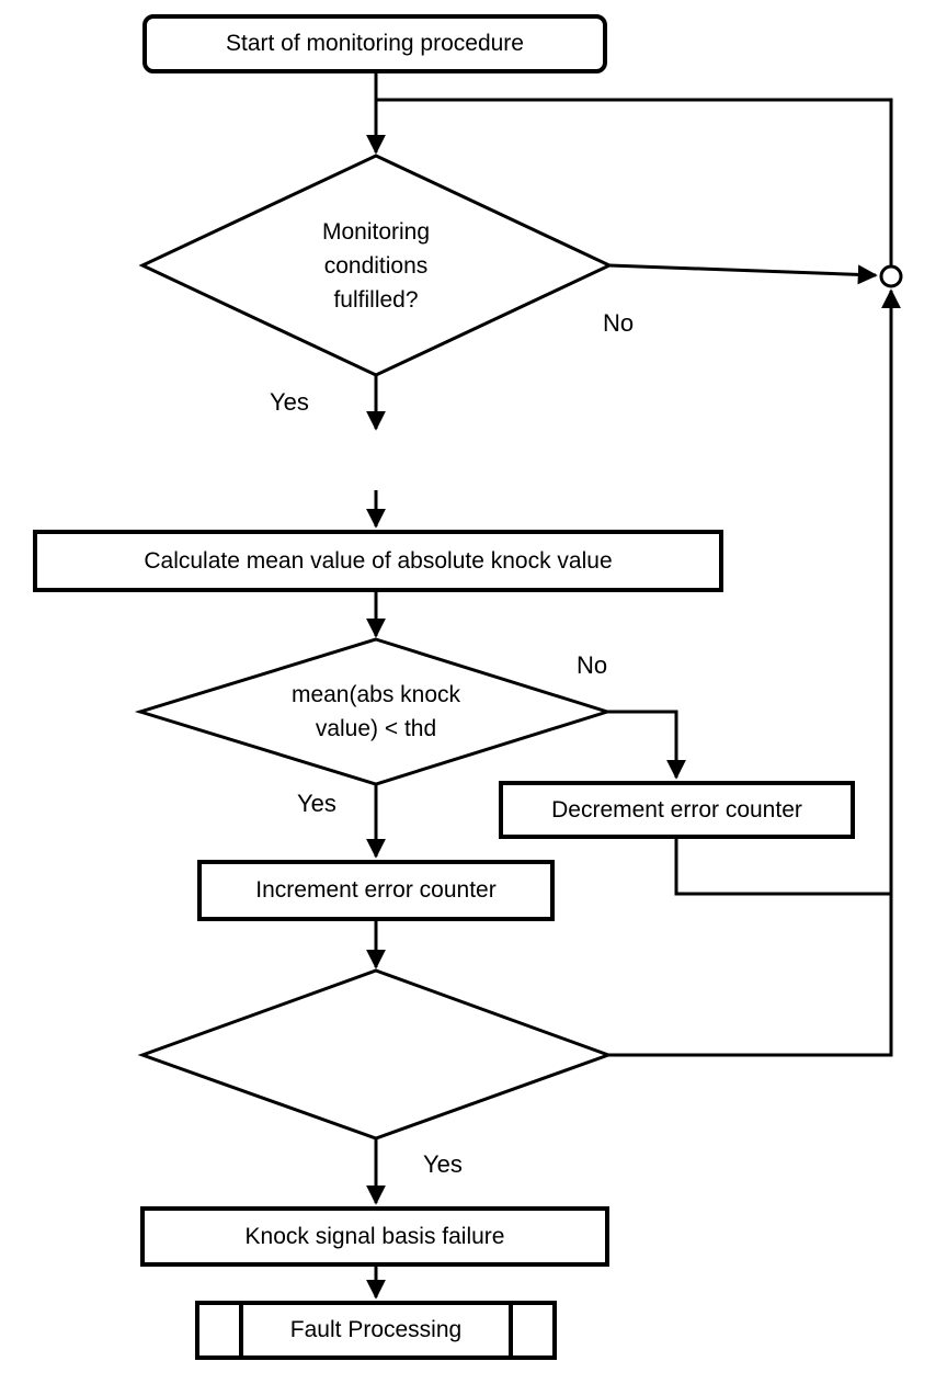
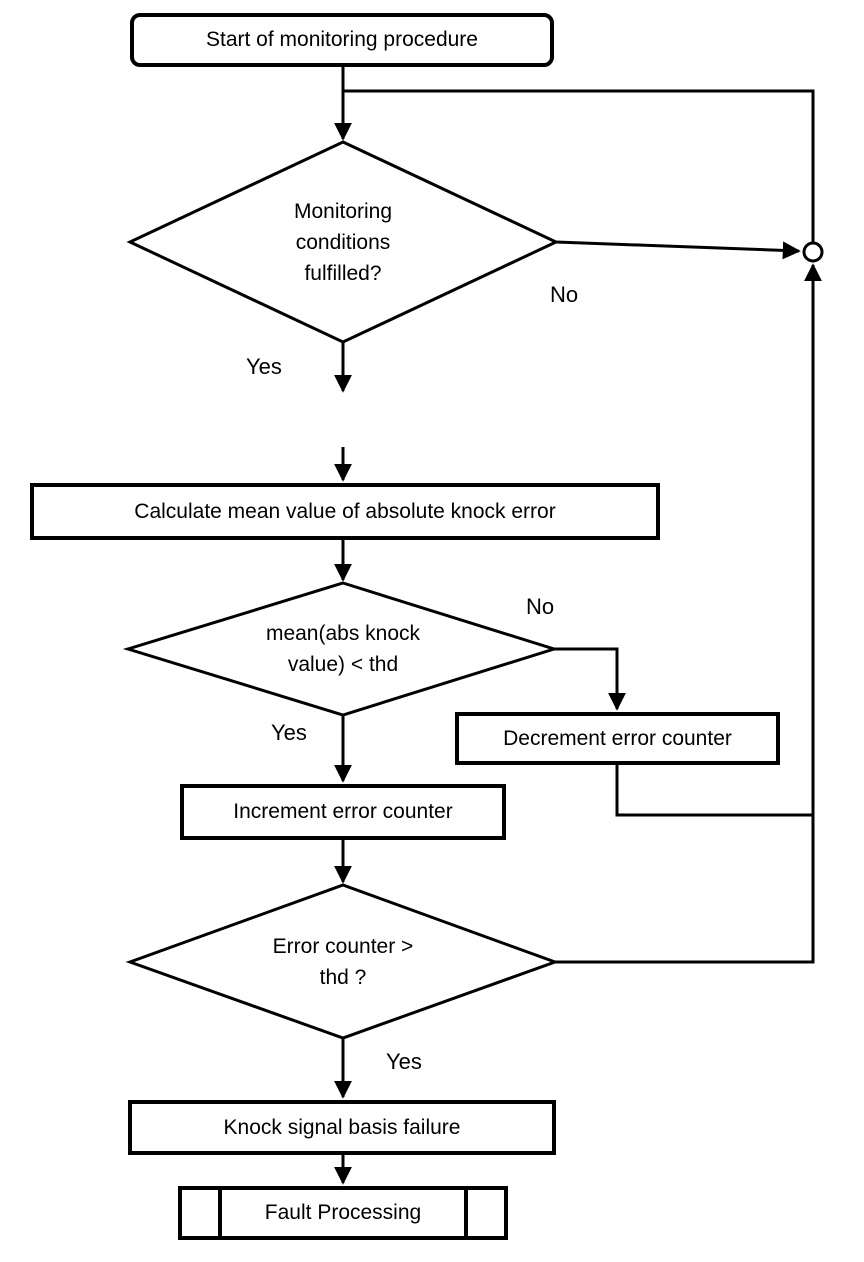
  Start of monitoring procedure
- Calculate mean value of absolute knock value
+ Calculate mean value of absolute knock error
  Decrement error counter
  Increment error counter
  Knock signal basis failure
  Fault Processing
  Monitoring
  conditions
  fulfilled?
  mean(abs knock
  value) < thd
+ Error counter >
+ thd ?
  No
  Yes
  No
  Yes
  Yes
